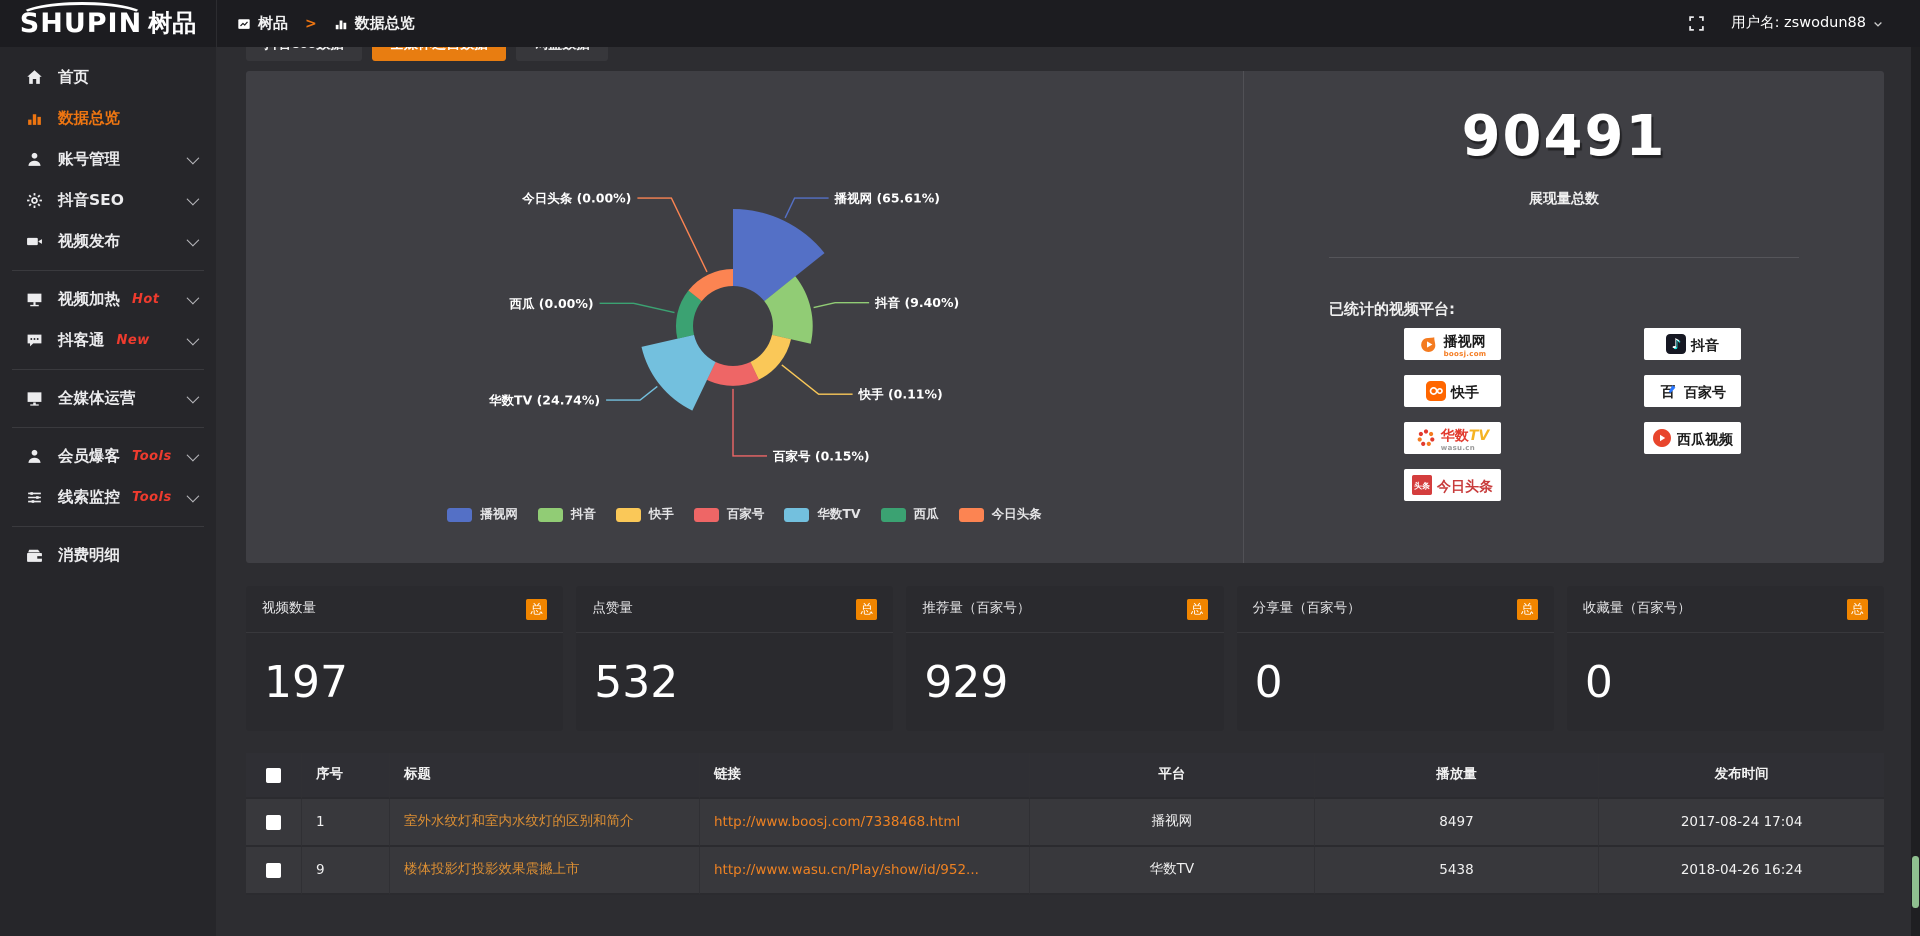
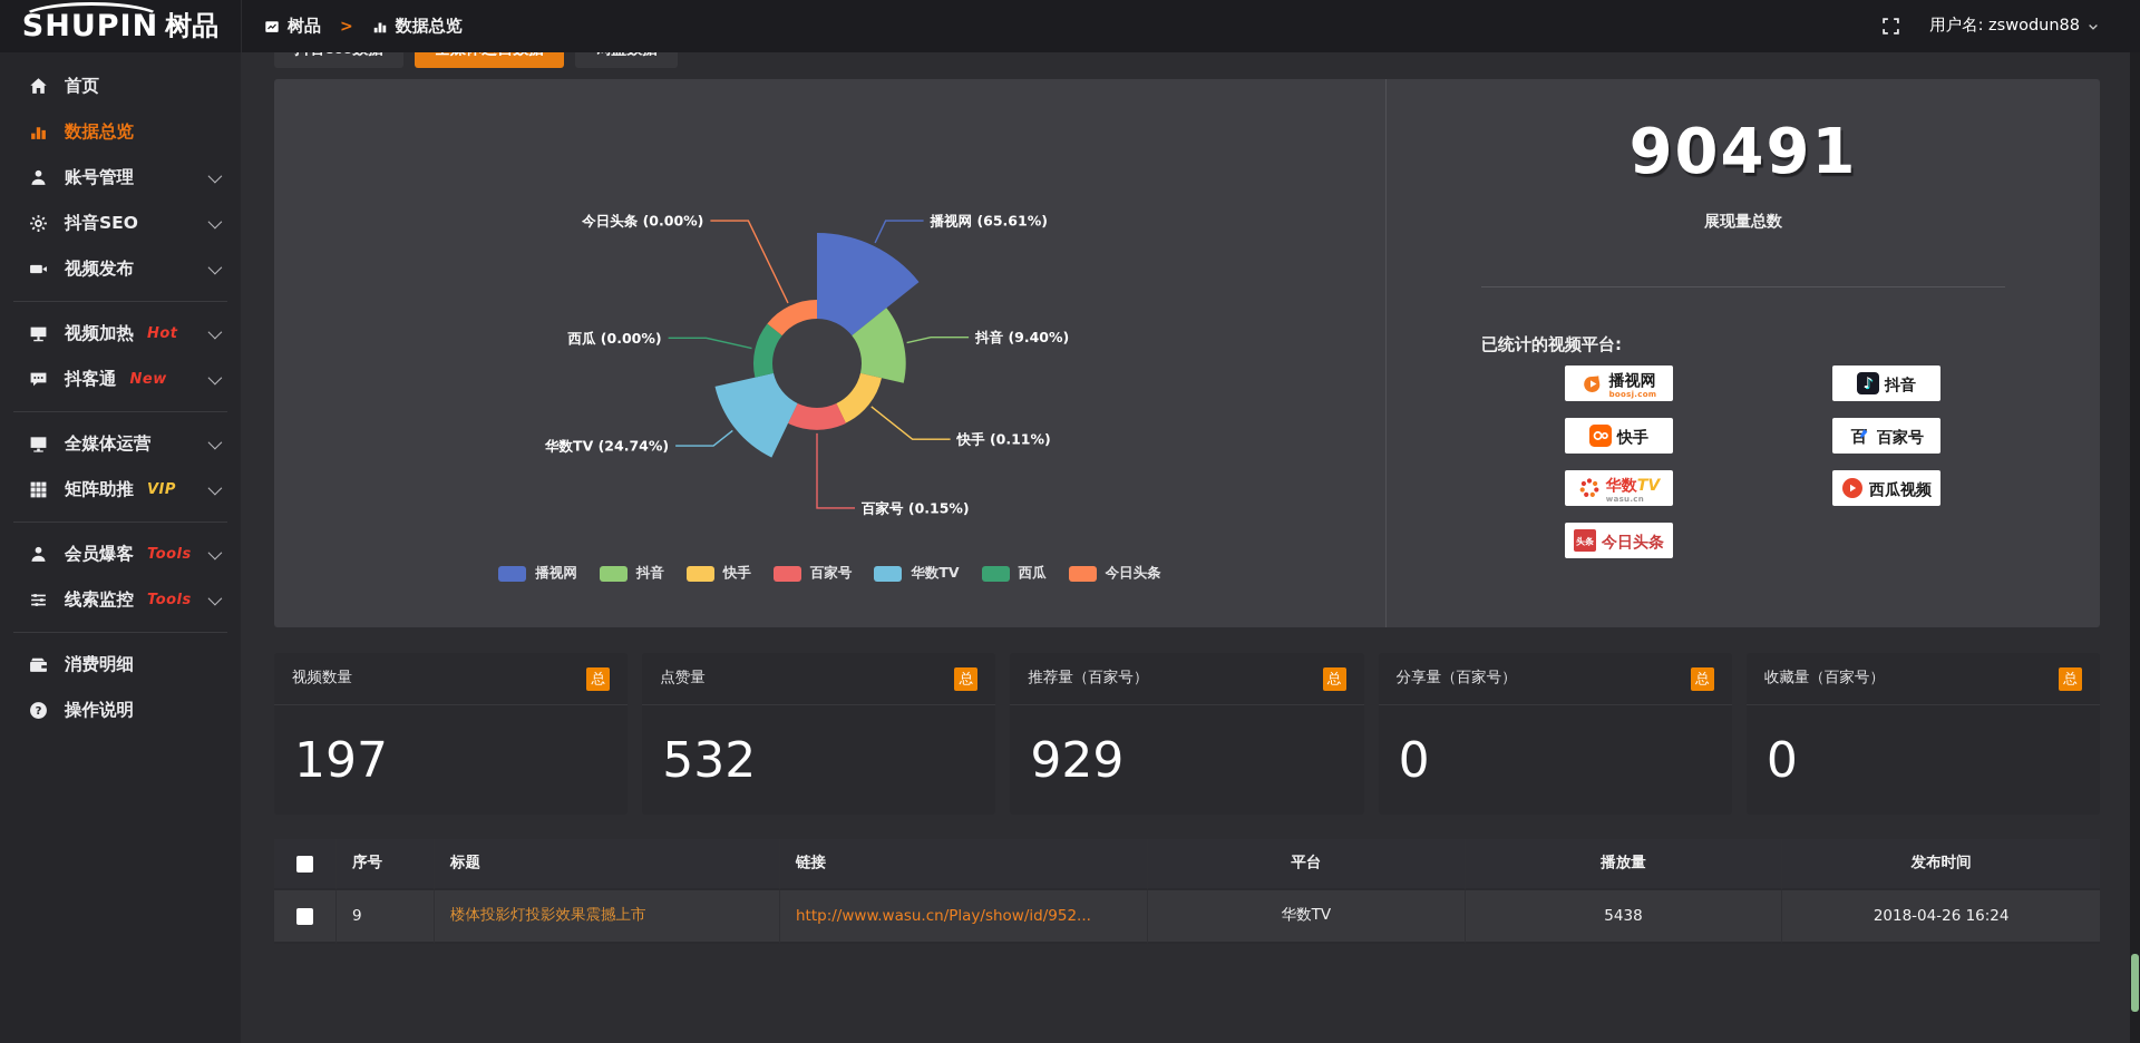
  SHUPIN
  树品
  树品
  >
  数据总览
  用户名: zswodun88
  首页
  数据总览
  账号管理
  抖音SEO
  视频发布
  视频加热
  Hot
  抖客通
  New
  全媒体运营
+ 矩阵助推
+ VIP
  会员爆客
  Tools
  线索监控
  Tools
  消费明细
+ ?
+ 操作说明
  播视网 (65.61%)
  抖音 (9.40%)
  快手 (0.11%)
  百家号 (0.15%)
  华数TV (24.74%)
  西瓜 (0.00%)
  今日头条 (0.00%)
  播视网
  抖音
  快手
  百家号
  华数TV
  西瓜
  今日头条
  90491
  展现量总数
  已统计的视频平台:
  播视网
  boosj.com
  快手
  华数TV
  wasu.cn
  头条
  今日头条
  ♪
  抖音
  百
  百家号
  西瓜视频
  视频数量
  总
  197
  点赞量
  总
  532
  推荐量（百家号）
  总
  929
  分享量（百家号）
  总
  0
  收藏量（百家号）
  总
  0
  	序号	标题	链接	平台	播放量	发布时间
- 	1	室外水纹灯和室内水纹灯的区别和简介	http://www.boosj.com/7338468.html	播视网	8497	2017-08-24 17:04
  	9	楼体投影灯投影效果震撼上市	http://www.wasu.cn/Play/show/id/952...	华数TV	5438	2018-04-26 16:24
